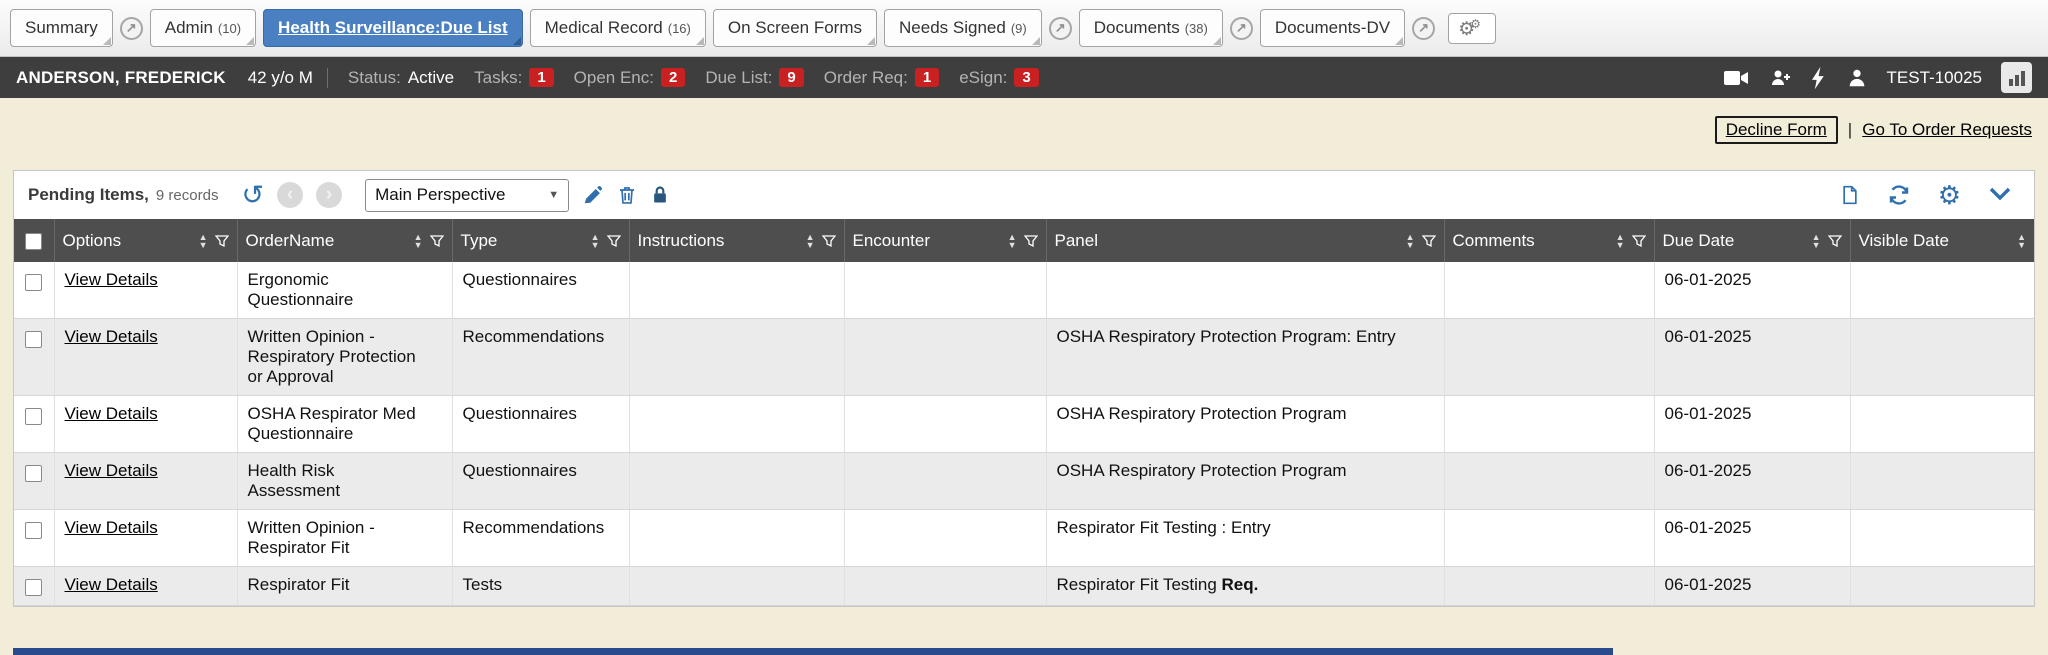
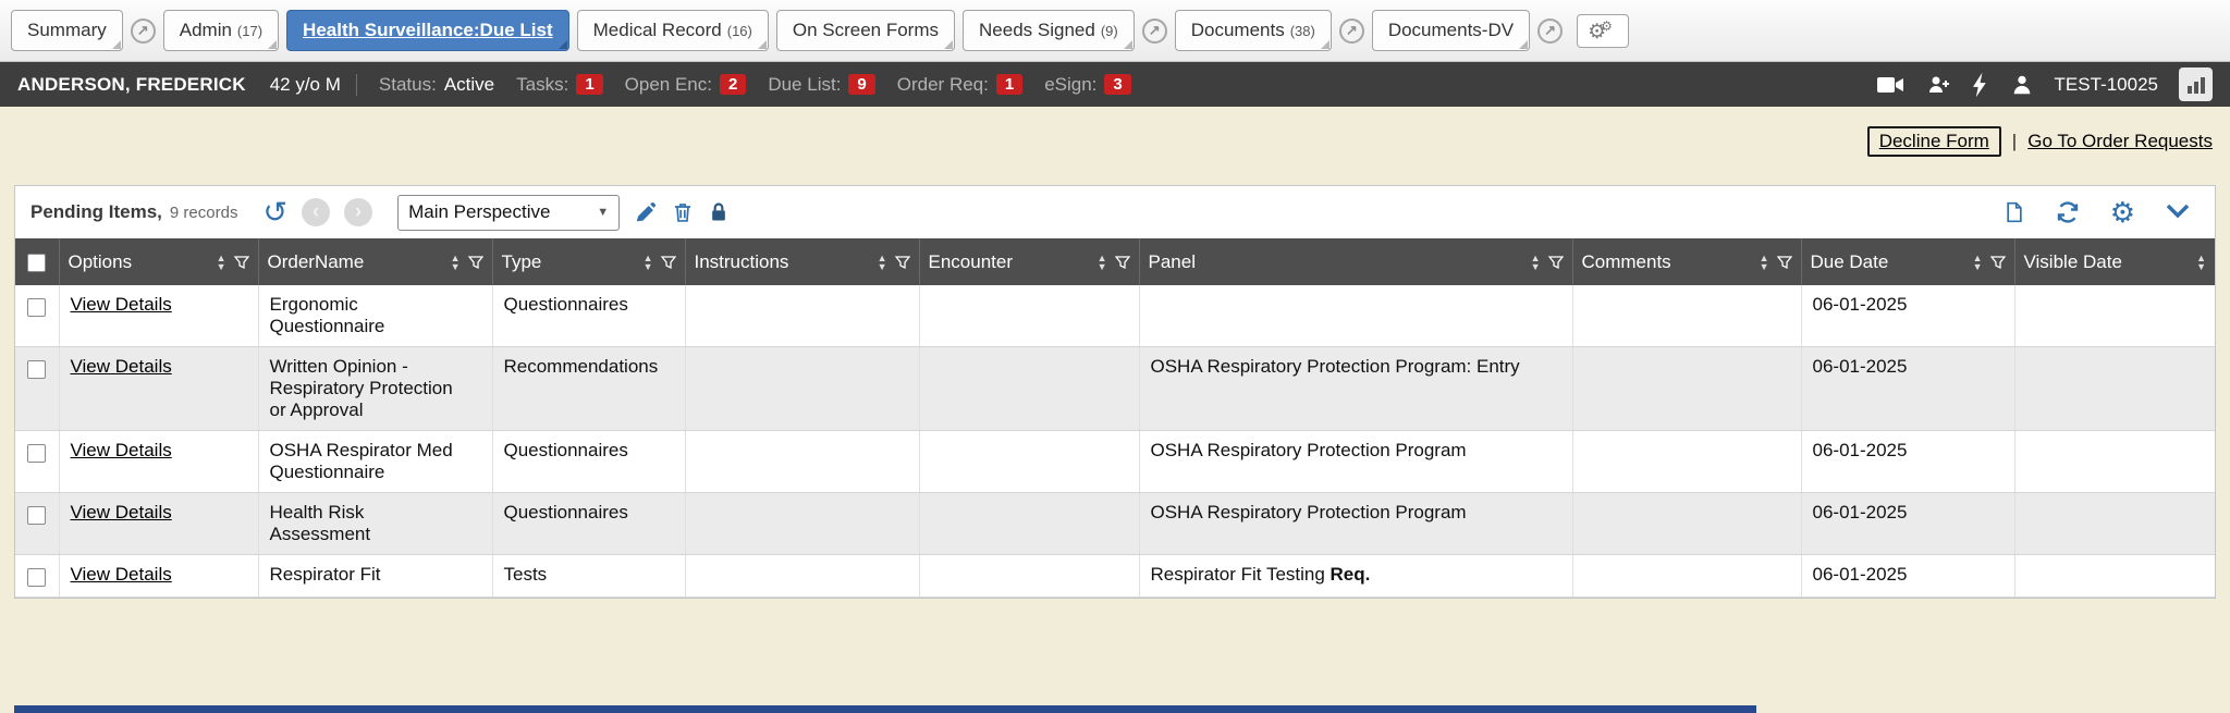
  Summary
  ↗
  Admin
- (10)
+ (17)
  Health Surveillance:Due List
  Medical Record
  (16)
  On Screen Forms
  Needs Signed
  (9)
  ↗
  Documents
  (38)
  ↗
  Documents-DV
  ↗
  ⚙⚙
  ANDERSON, FREDERICK
  42 y/o M
  Status:
  Active
  Tasks:
  1
  Open Enc:
  2
  Due List:
  9
  Order Req:
  1
  eSign:
  3
  TEST-10025
  Decline Form
  |
  Go To Order Requests
  Pending Items,
  9 records
  ↺
  ‹
  ›
  Main Perspective
  ▼
  ⚙
  	Options ▲▼	OrderName ▲▼	Type ▲▼	Instructions ▲▼	Encounter ▲▼	Panel ▲▼	Comments ▲▼	Due Date ▲▼	Visible Date ▲▼
  	View Details	Ergonomic Questionnaire	Questionnaires					06-01-2025
  	View Details	Written Opinion - Respiratory Protection or Approval	Recommendations			OSHA Respiratory Protection Program: Entry		06-01-2025
  	View Details	OSHA Respirator Med Questionnaire	Questionnaires			OSHA Respiratory Protection Program		06-01-2025
  	View Details	Health Risk Assessment	Questionnaires			OSHA Respiratory Protection Program		06-01-2025
- 	View Details	Written Opinion - Respirator Fit	Recommendations			Respirator Fit Testing : Entry		06-01-2025
  	View Details	Respirator Fit	Tests			Respirator Fit Testing Req.		06-01-2025
